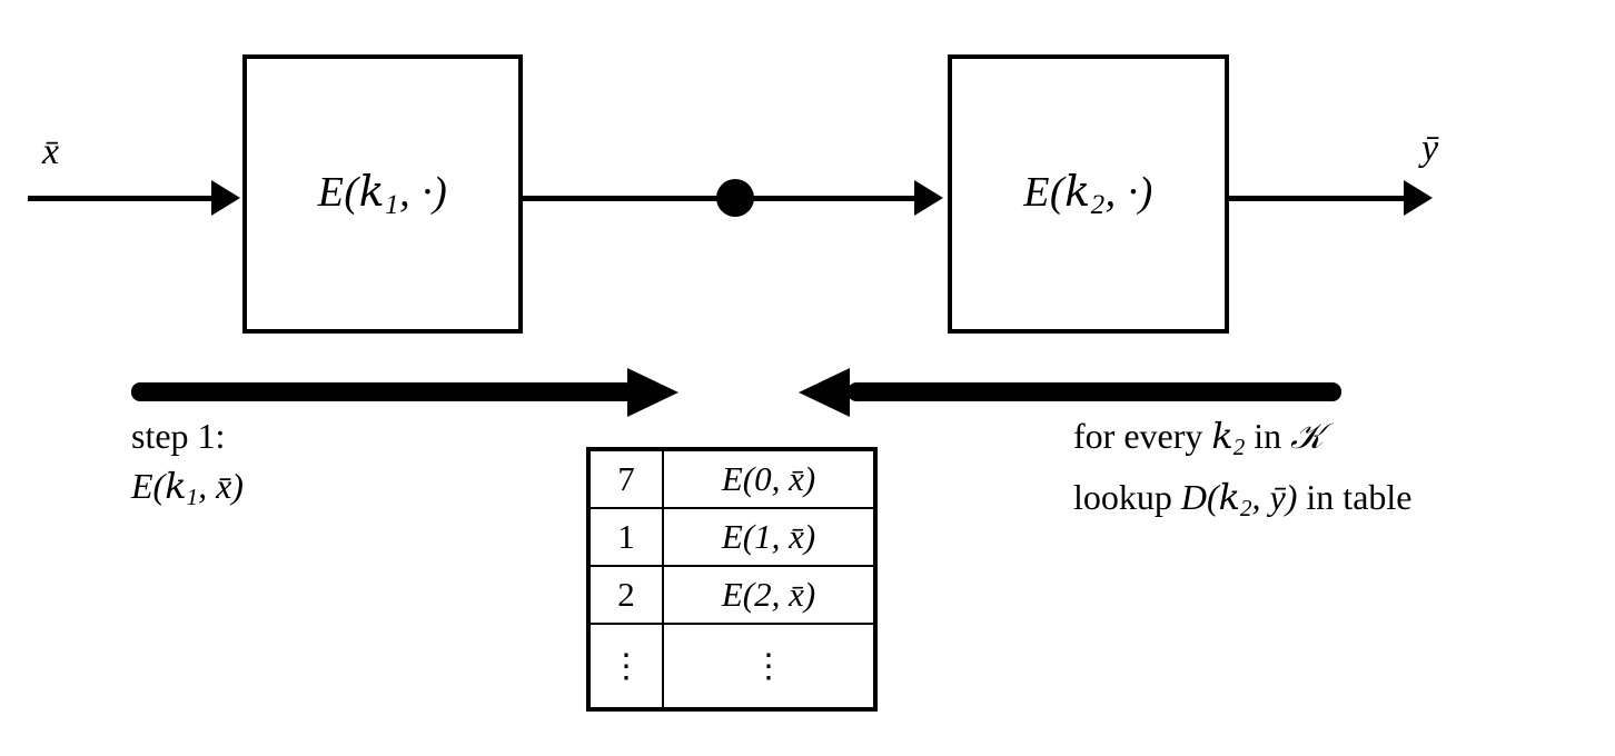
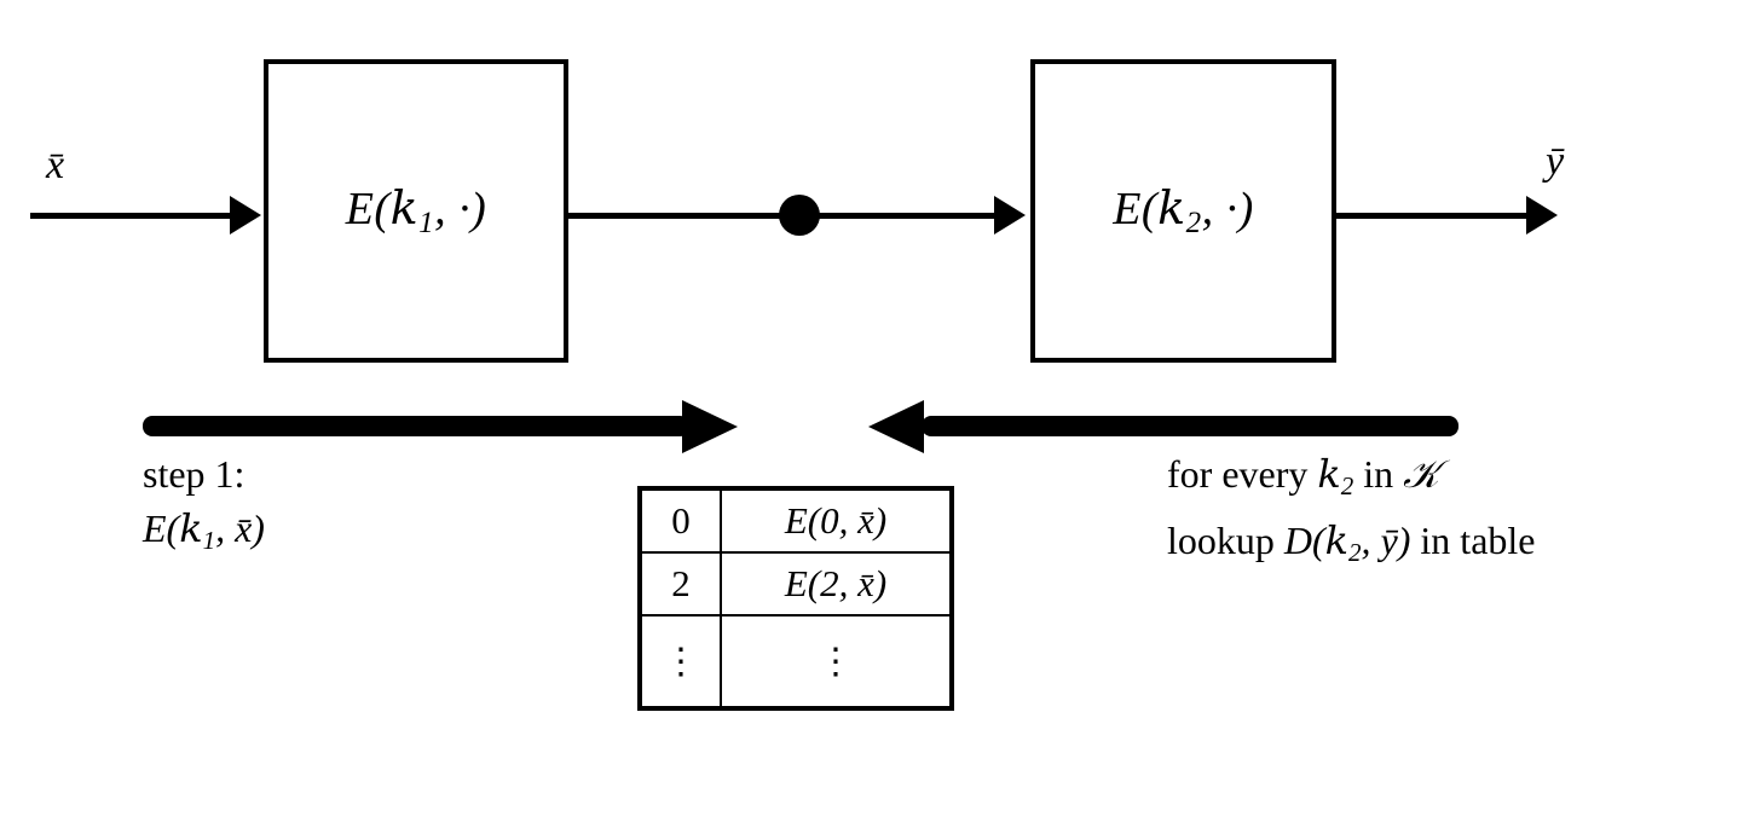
  x̄
  E(k1, ·)
  E(k2, ·)
  ȳ
  step 1:
  E(k1, x̄)
  for every k2 in 𝒦
  lookup D(k2, ȳ) in table
- 7	E(0, x̄)
+ 0	E(0, x̄)
- 1	E(1, x̄)
  2	E(2, x̄)
  ⋮	⋮
